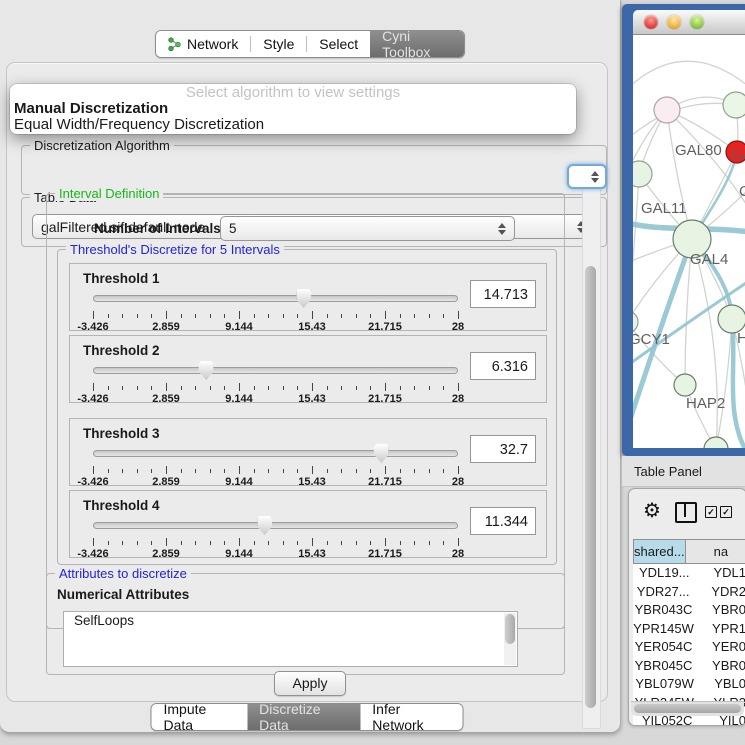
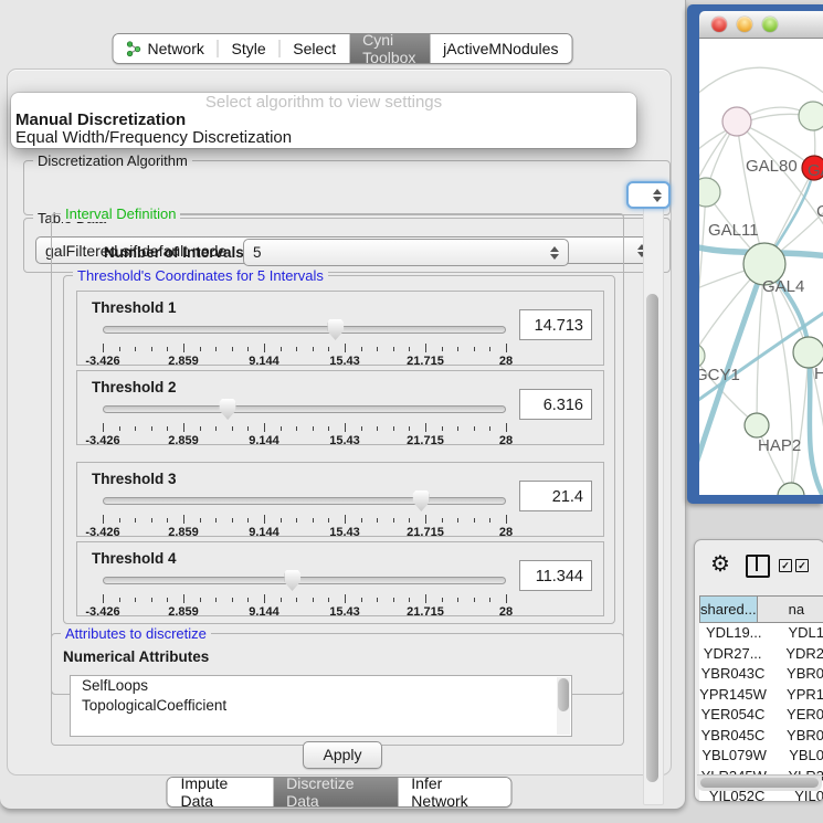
  Network
  Style
  Select
  Cyni Toolbox
+ jActiveMNodules
  Discretization Algorithm
  galFiltered.sif default node
  Interval Definition
  Number of Intervals
  5
- Threshold's Discretize for 5 Intervals
+ Threshold's Coordinates for 5 Intervals
  Threshold 1
  -3.426
  2.859
  9.144
  15.43
  21.715
  28
  14.713
  Threshold 2
  -3.426
  2.859
  9.144
  15.43
  21.715
  28
  6.316
  Threshold 3
  -3.426
  2.859
  9.144
  15.43
  21.715
  28
- 32.7
+ 21.4
  Threshold 4
  -3.426
  2.859
  9.144
  15.43
  21.715
  28
  11.344
  Attributes to discretize
  Numerical Attributes
  SelfLoops
+ TopologicalCoefficient
  Apply
  Select algorithm to view settings
  Manual Discretization
  Equal Width/Frequency Discretization
  Impute Data
  Discretize Data
  Infer Network
  GAL80
  C
  GAL11
  GAL4
  GCY1
  H
  HAP2
- Table Panel
  ⚙
  ✓
  ✓
  shared...
  na
  YDL19...
  YDL1
  YDR27...
  YDR2
  YBR043C
  YBR0
  YPR145W
  YPR1
  YER054C
  YER0
  YBR045C
  YBR0
  YBL079W
  YBL0
  YIL052C
  YIL0
